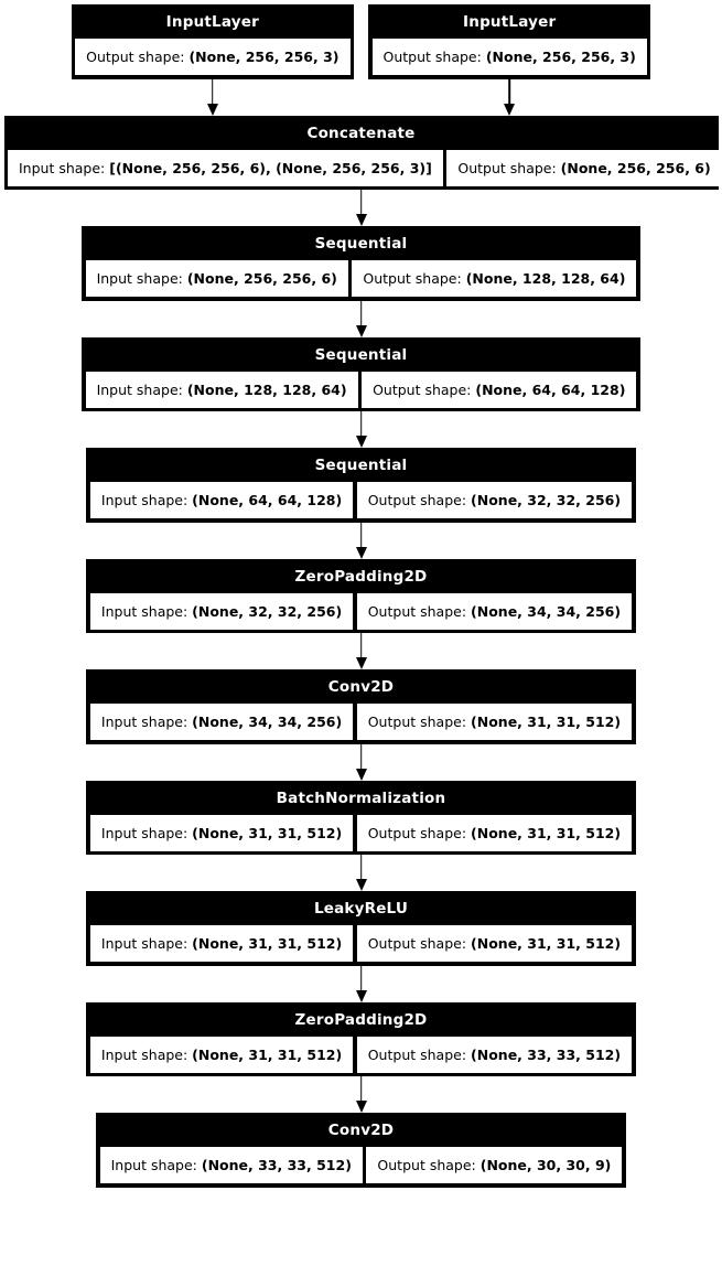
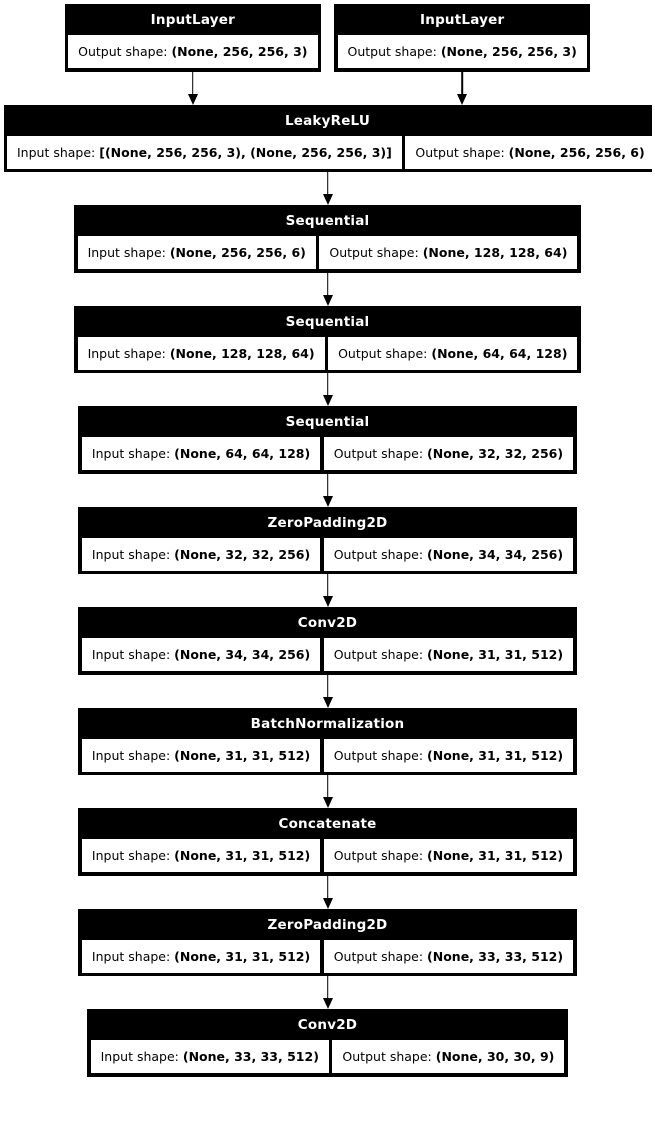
  InputLayer
  Output shape: (None, 256, 256, 3)
  InputLayer
  Output shape: (None, 256, 256, 3)
- Concatenate
+ LeakyReLU
- Input shape: [(None, 256, 256, 6), (None, 256, 256, 3)]
+ Input shape: [(None, 256, 256, 3), (None, 256, 256, 3)]
  Output shape: (None, 256, 256, 6)
  Sequential
  Input shape: (None, 256, 256, 6)
  Output shape: (None, 128, 128, 64)
  Sequential
  Input shape: (None, 128, 128, 64)
  Output shape: (None, 64, 64, 128)
  Sequential
  Input shape: (None, 64, 64, 128)
  Output shape: (None, 32, 32, 256)
  ZeroPadding2D
  Input shape: (None, 32, 32, 256)
  Output shape: (None, 34, 34, 256)
  Conv2D
  Input shape: (None, 34, 34, 256)
  Output shape: (None, 31, 31, 512)
  BatchNormalization
  Input shape: (None, 31, 31, 512)
  Output shape: (None, 31, 31, 512)
- LeakyReLU
+ Concatenate
  Input shape: (None, 31, 31, 512)
  Output shape: (None, 31, 31, 512)
  ZeroPadding2D
  Input shape: (None, 31, 31, 512)
  Output shape: (None, 33, 33, 512)
  Conv2D
  Input shape: (None, 33, 33, 512)
  Output shape: (None, 30, 30, 9)
